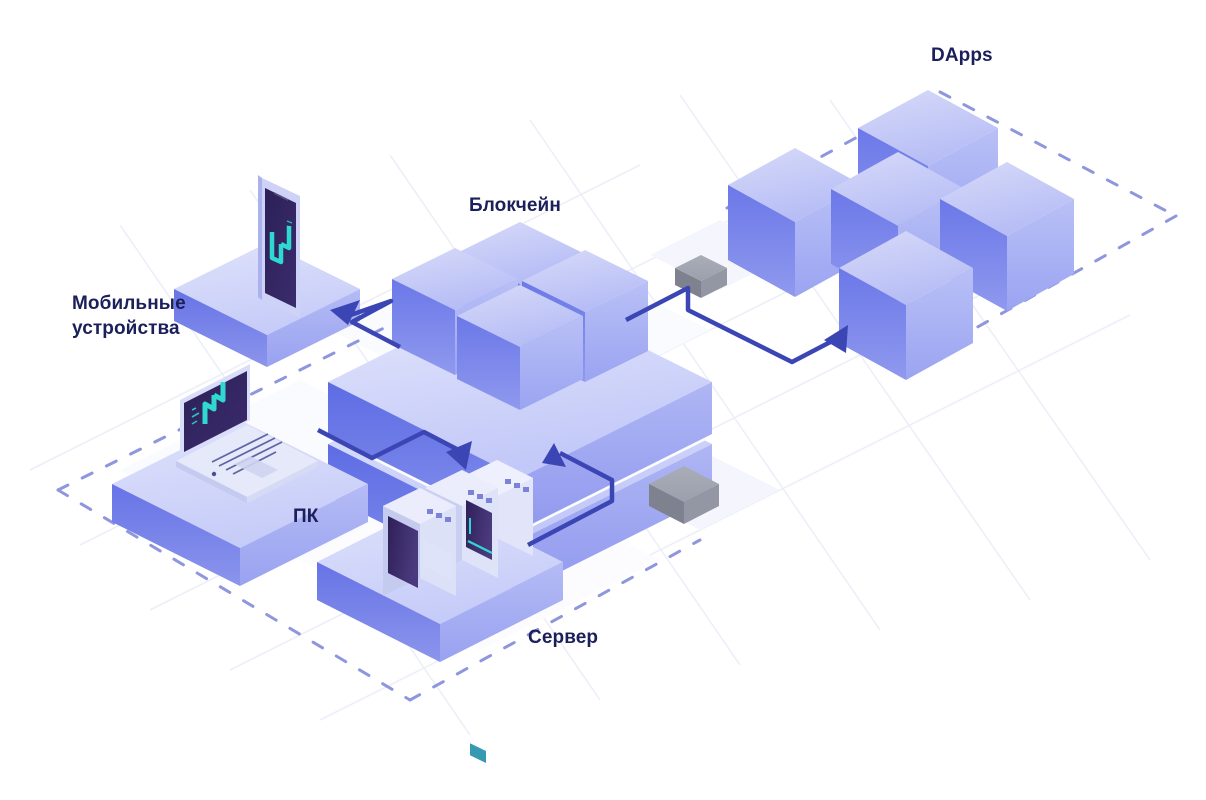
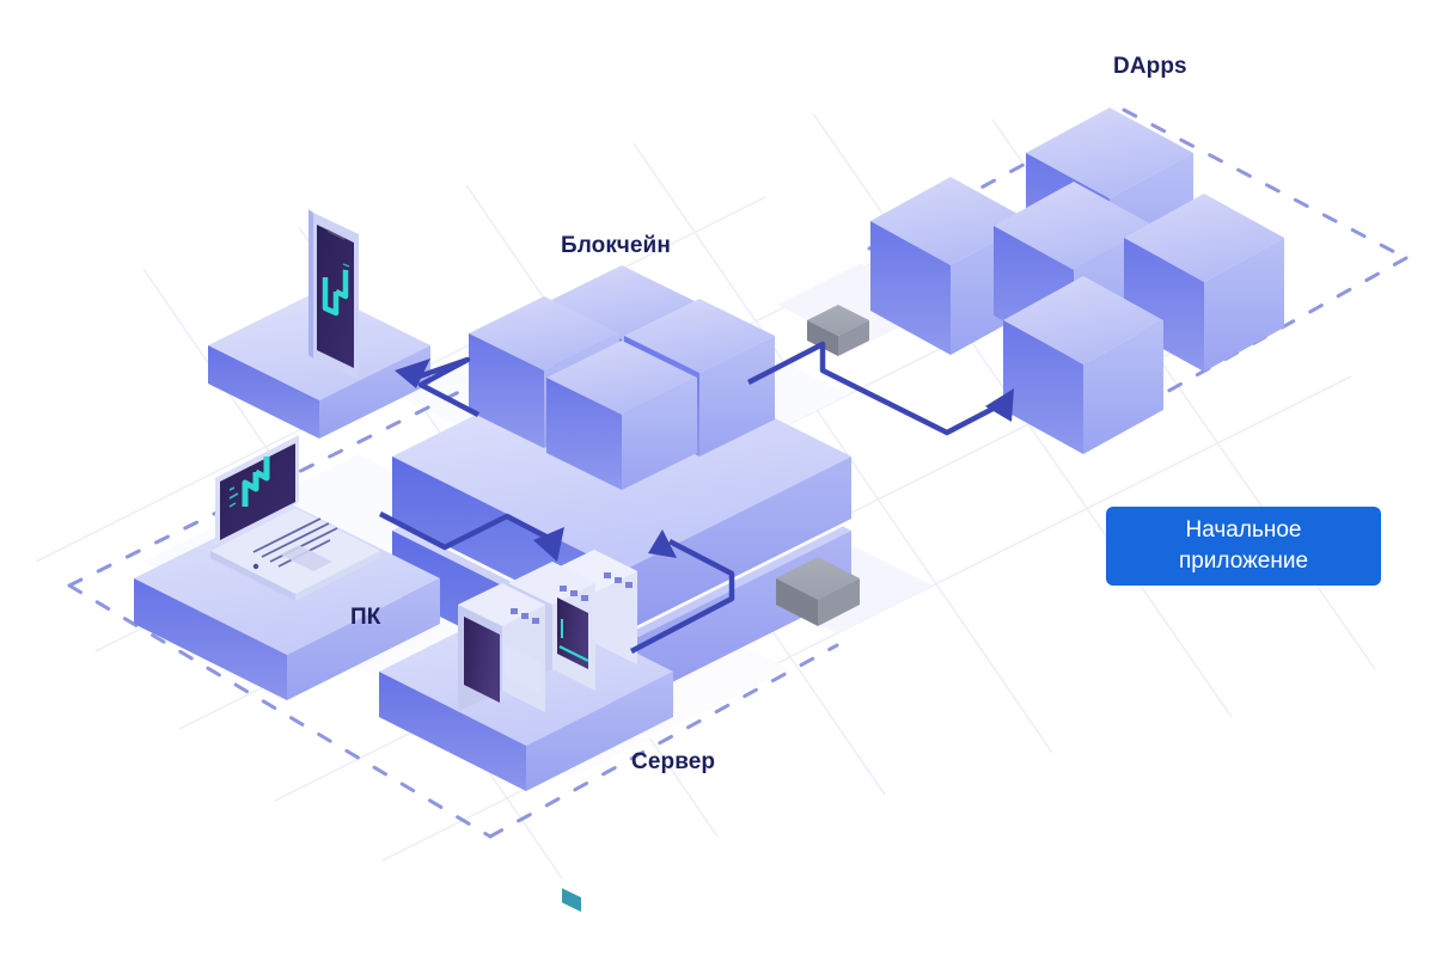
- Мобильные
- устройства
  ПК
  Сервер
  Блокчейн
  DApps
+ Начальное
+ приложение
